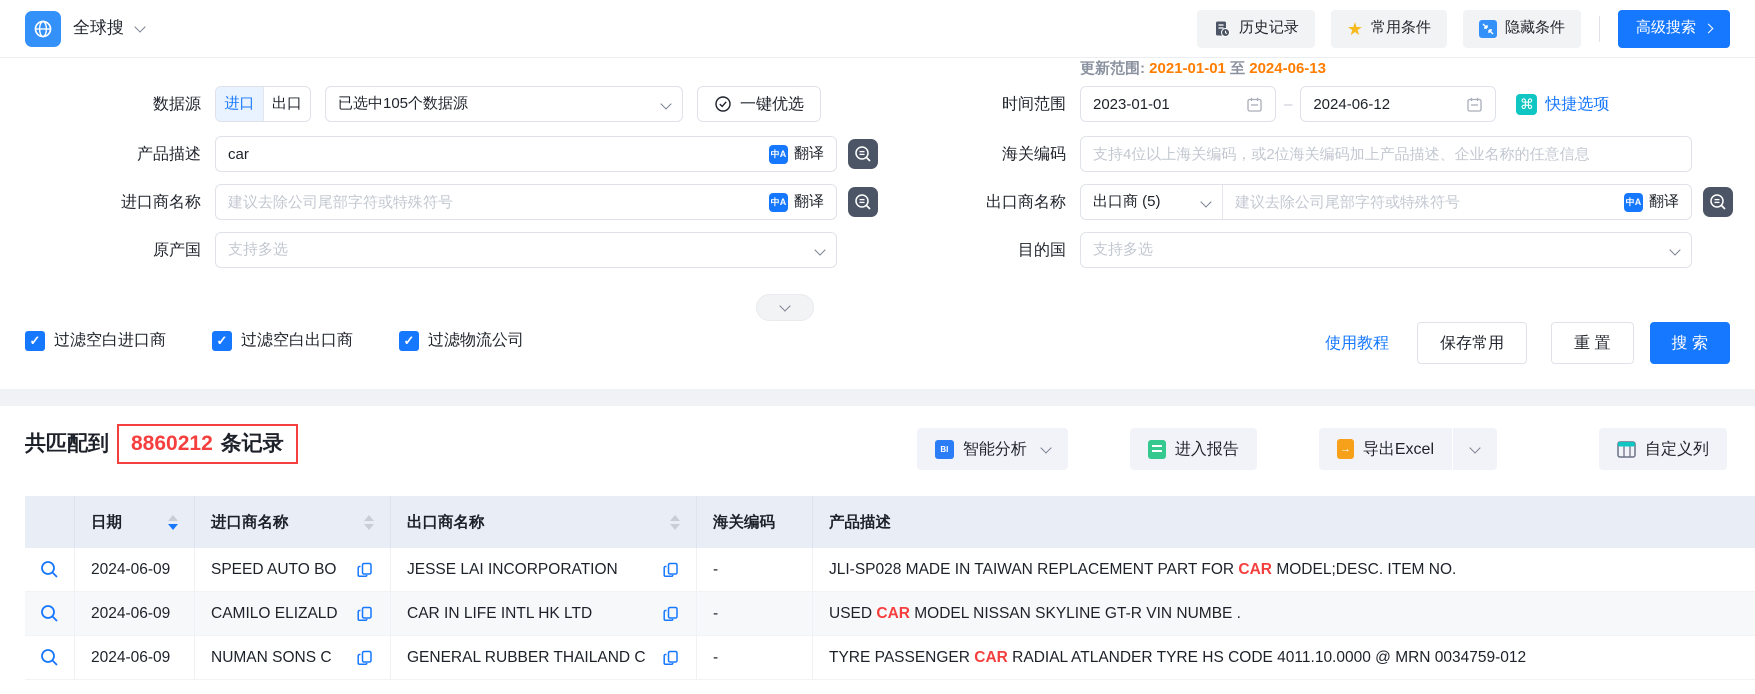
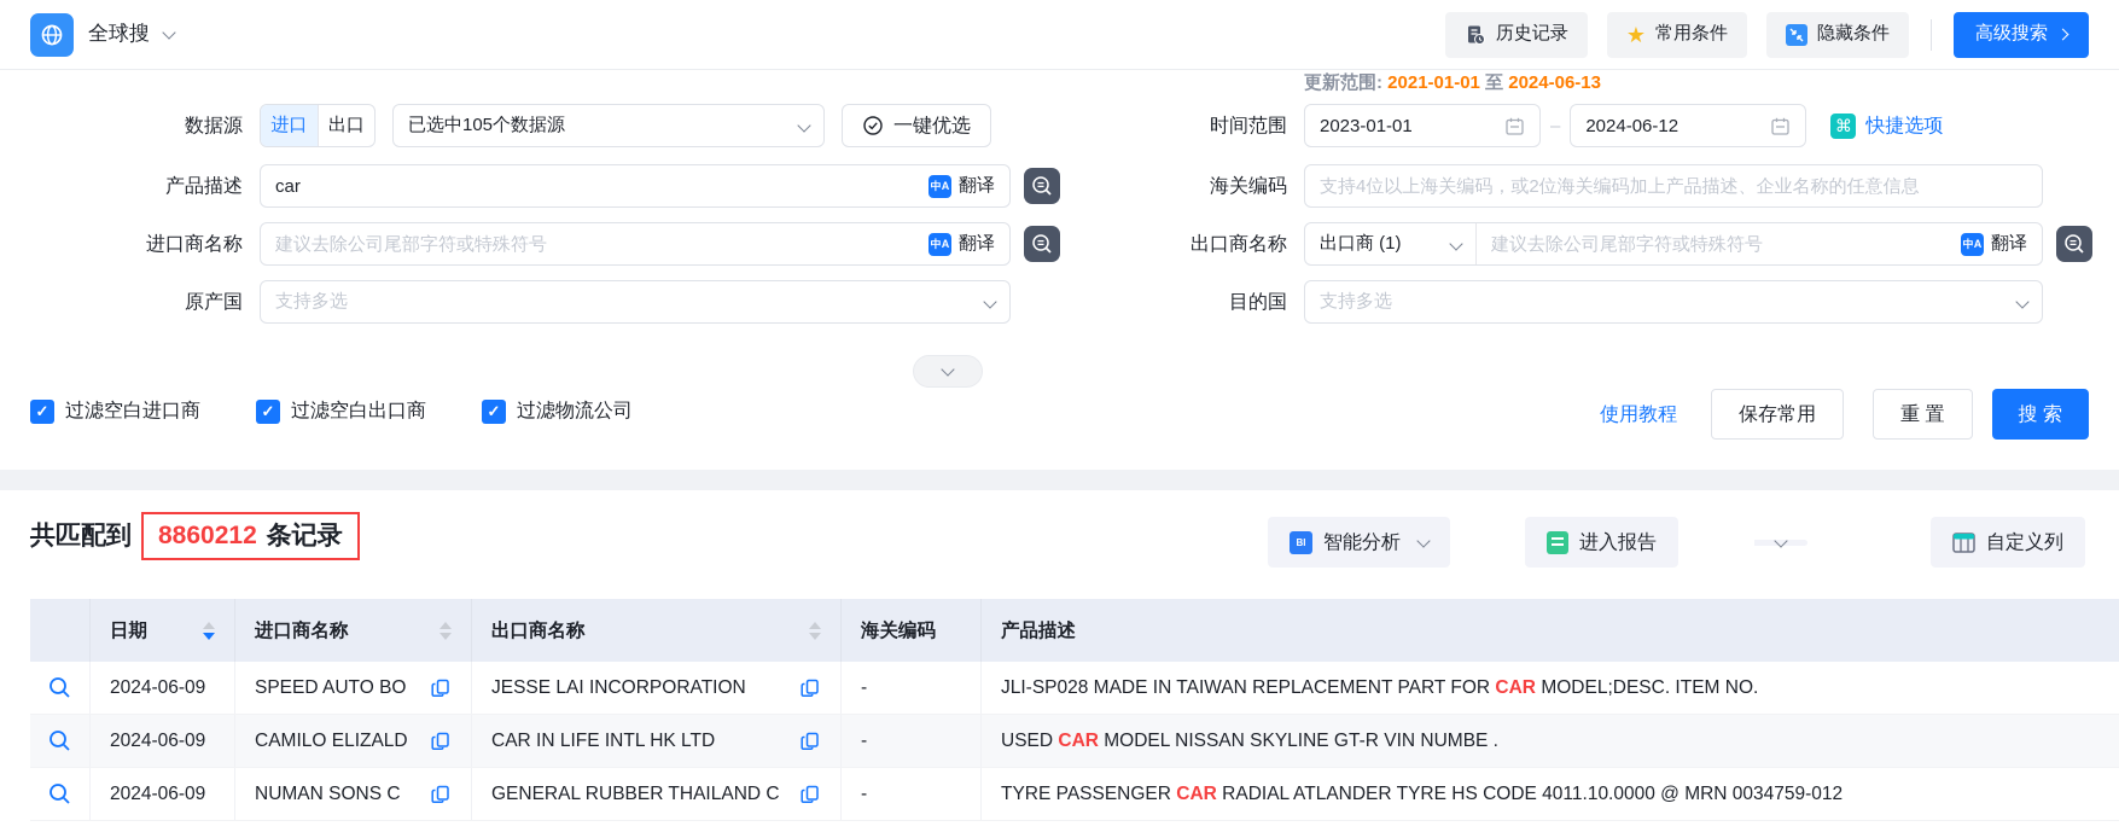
  全球搜
  历史记录
  常用条件
  隐藏条件
  高级搜索
  更新范围: 2021-01-01 至 2024-06-13
  数据源
  进口
  出口
  已选中105个数据源
  一键优选
  时间范围
  2023-01-01
  –
  2024-06-12
  快捷选项
  产品描述
  car
  中A
  翻译
  海关编码
  支持4位以上海关编码，或2位海关编码加上产品描述、企业名称的任意信息
  进口商名称
  建议去除公司尾部字符或特殊符号
  中A
  翻译
  出口商名称
- 出口商 (5)
+ 出口商 (1)
  建议去除公司尾部字符或特殊符号
  中A
  翻译
  原产国
  支持多选
  目的国
  支持多选
  过滤空白进口商
  过滤空白出口商
  过滤物流公司
  使用教程
  保存常用
  重 置
  搜 索
  共匹配到
  8860212
  条记录
  智能分析
  进入报告
- 导出Excel
  自定义列
  日期
  进口商名称
  出口商名称
  海关编码
  产品描述
  2024-06-09
  SPEED AUTO BO
  JESSE LAI INCORPORATION
  -
  JLI-SP028 MADE IN TAIWAN REPLACEMENT PART FOR CAR MODEL;DESC. ITEM NO.
  2024-06-09
  CAMILO ELIZALD
  CAR IN LIFE INTL HK LTD
  -
  USED CAR MODEL NISSAN SKYLINE GT-R VIN NUMBE .
  2024-06-09
  NUMAN SONS C
  GENERAL RUBBER THAILAND C
  -
  TYRE PASSENGER CAR RADIAL ATLANDER TYRE HS CODE 4011.10.0000 @ MRN 0034759-012
